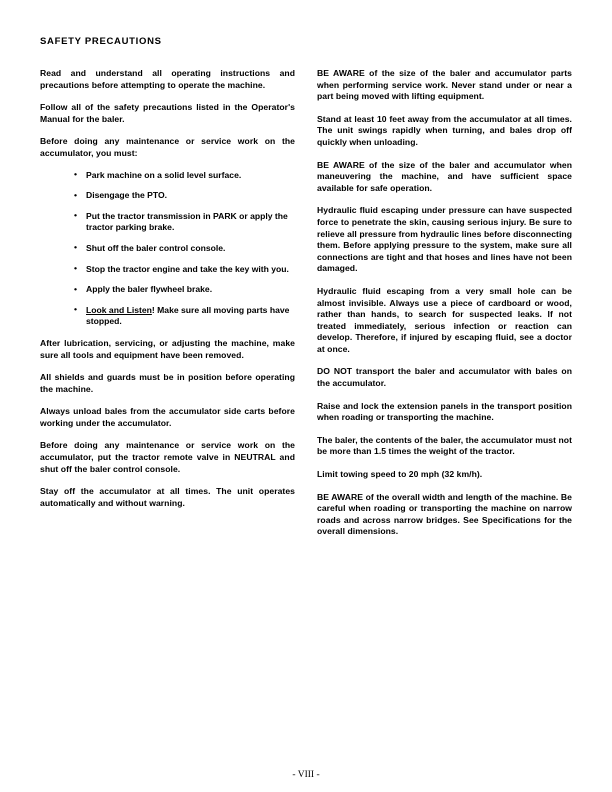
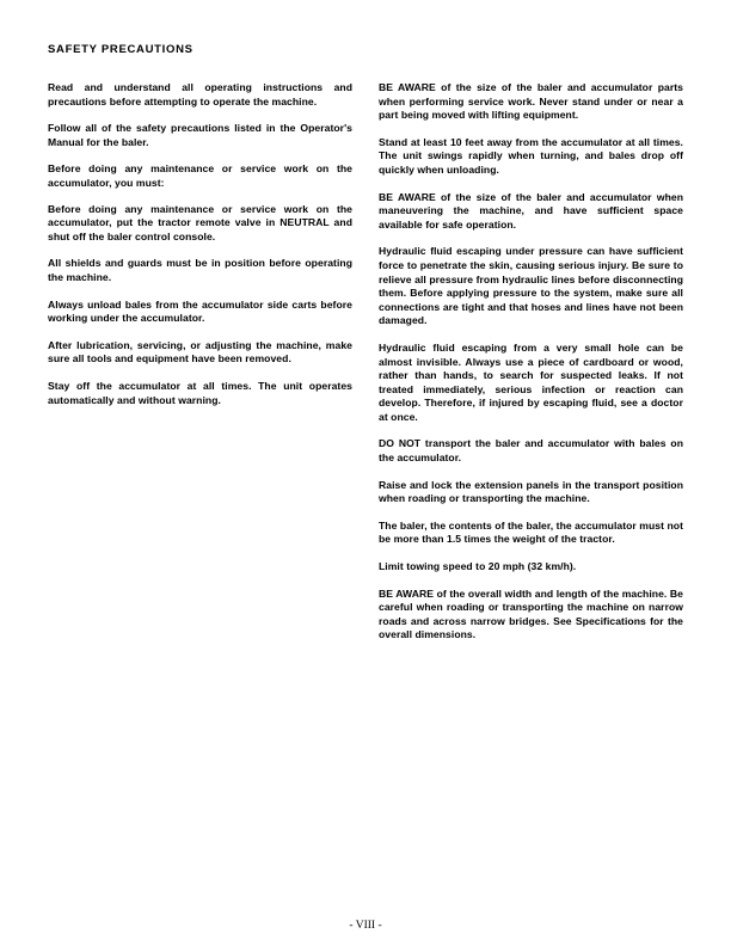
  SAFETY PRECAUTIONS
  Read and understand all operating instructions and precautions before attempting to operate the machine.
  Follow all of the safety precautions listed in the Operator's Manual for the baler.
  Before doing any maintenance or service work on the accumulator, you must:
- Park machine on a solid level surface.
- Disengage the PTO.
- Put the tractor transmission in PARK or apply the tractor parking brake.
- Shut off the baler control console.
- Stop the tractor engine and take the key with you.
- Apply the baler flywheel brake.
- Look and Listen! Make sure all moving parts have stopped.
- After lubrication, servicing, or adjusting the machine, make sure all tools and equipment have been removed.
+ Before doing any maintenance or service work on the accumulator, put the tractor remote valve in NEUTRAL and shut off the baler control console.
  All shields and guards must be in position before operating the machine.
  Always unload bales from the accumulator side carts before working under the accumulator.
- Before doing any maintenance or service work on the accumulator, put the tractor remote valve in NEUTRAL and shut off the baler control console.
+ After lubrication, servicing, or adjusting the machine, make sure all tools and equipment have been removed.
  Stay off the accumulator at all times. The unit operates automatically and without warning.
  BE AWARE of the size of the baler and accumulator parts when performing service work. Never stand under or near a part being moved with lifting equipment.
  Stand at least 10 feet away from the accumulator at all times. The unit swings rapidly when turning, and bales drop off quickly when unloading.
  BE AWARE of the size of the baler and accumulator when maneuvering the machine, and have sufficient space available for safe operation.
- Hydraulic fluid escaping under pressure can have suspected force to penetrate the skin, causing serious injury. Be sure to relieve all pressure from hydraulic lines before disconnecting them. Before applying pressure to the system, make sure all connections are tight and that hoses and lines have not been damaged.
+ Hydraulic fluid escaping under pressure can have sufficient force to penetrate the skin, causing serious injury. Be sure to relieve all pressure from hydraulic lines before disconnecting them. Before applying pressure to the system, make sure all connections are tight and that hoses and lines have not been damaged.
  Hydraulic fluid escaping from a very small hole can be almost invisible. Always use a piece of cardboard or wood, rather than hands, to search for suspected leaks. If not treated immediately, serious infection or reaction can develop. Therefore, if injured by escaping fluid, see a doctor at once.
  DO NOT transport the baler and accumulator with bales on the accumulator.
  Raise and lock the extension panels in the transport position when roading or transporting the machine.
  The baler, the contents of the baler, the accumulator must not be more than 1.5 times the weight of the tractor.
  Limit towing speed to 20 mph (32 km/h).
  BE AWARE of the overall width and length of the machine. Be careful when roading or transporting the machine on narrow roads and across narrow bridges. See Specifications for the overall dimensions.
  - VIII -
